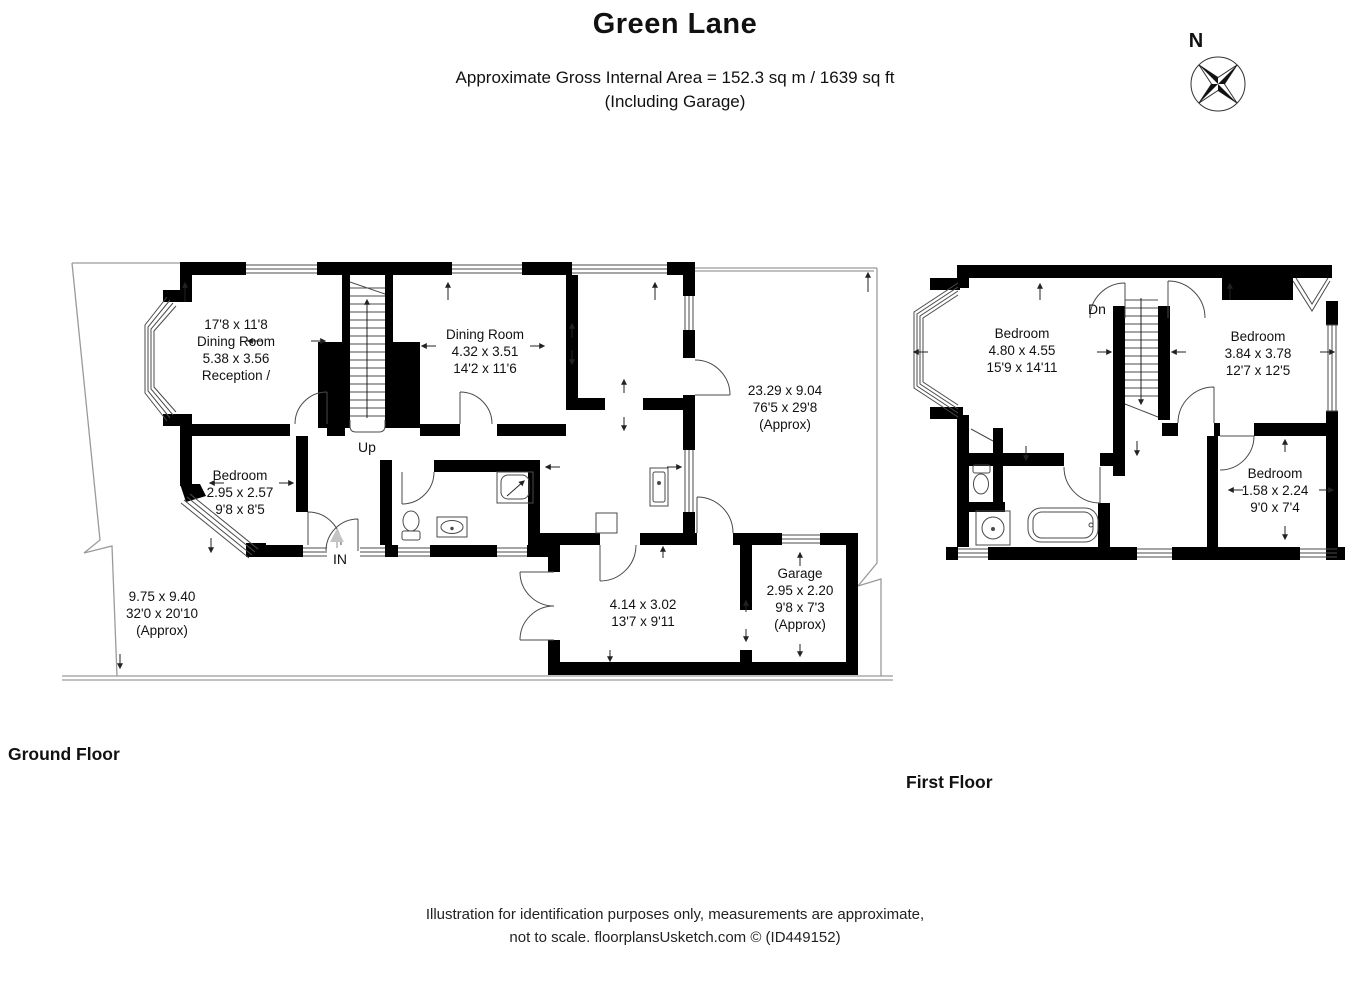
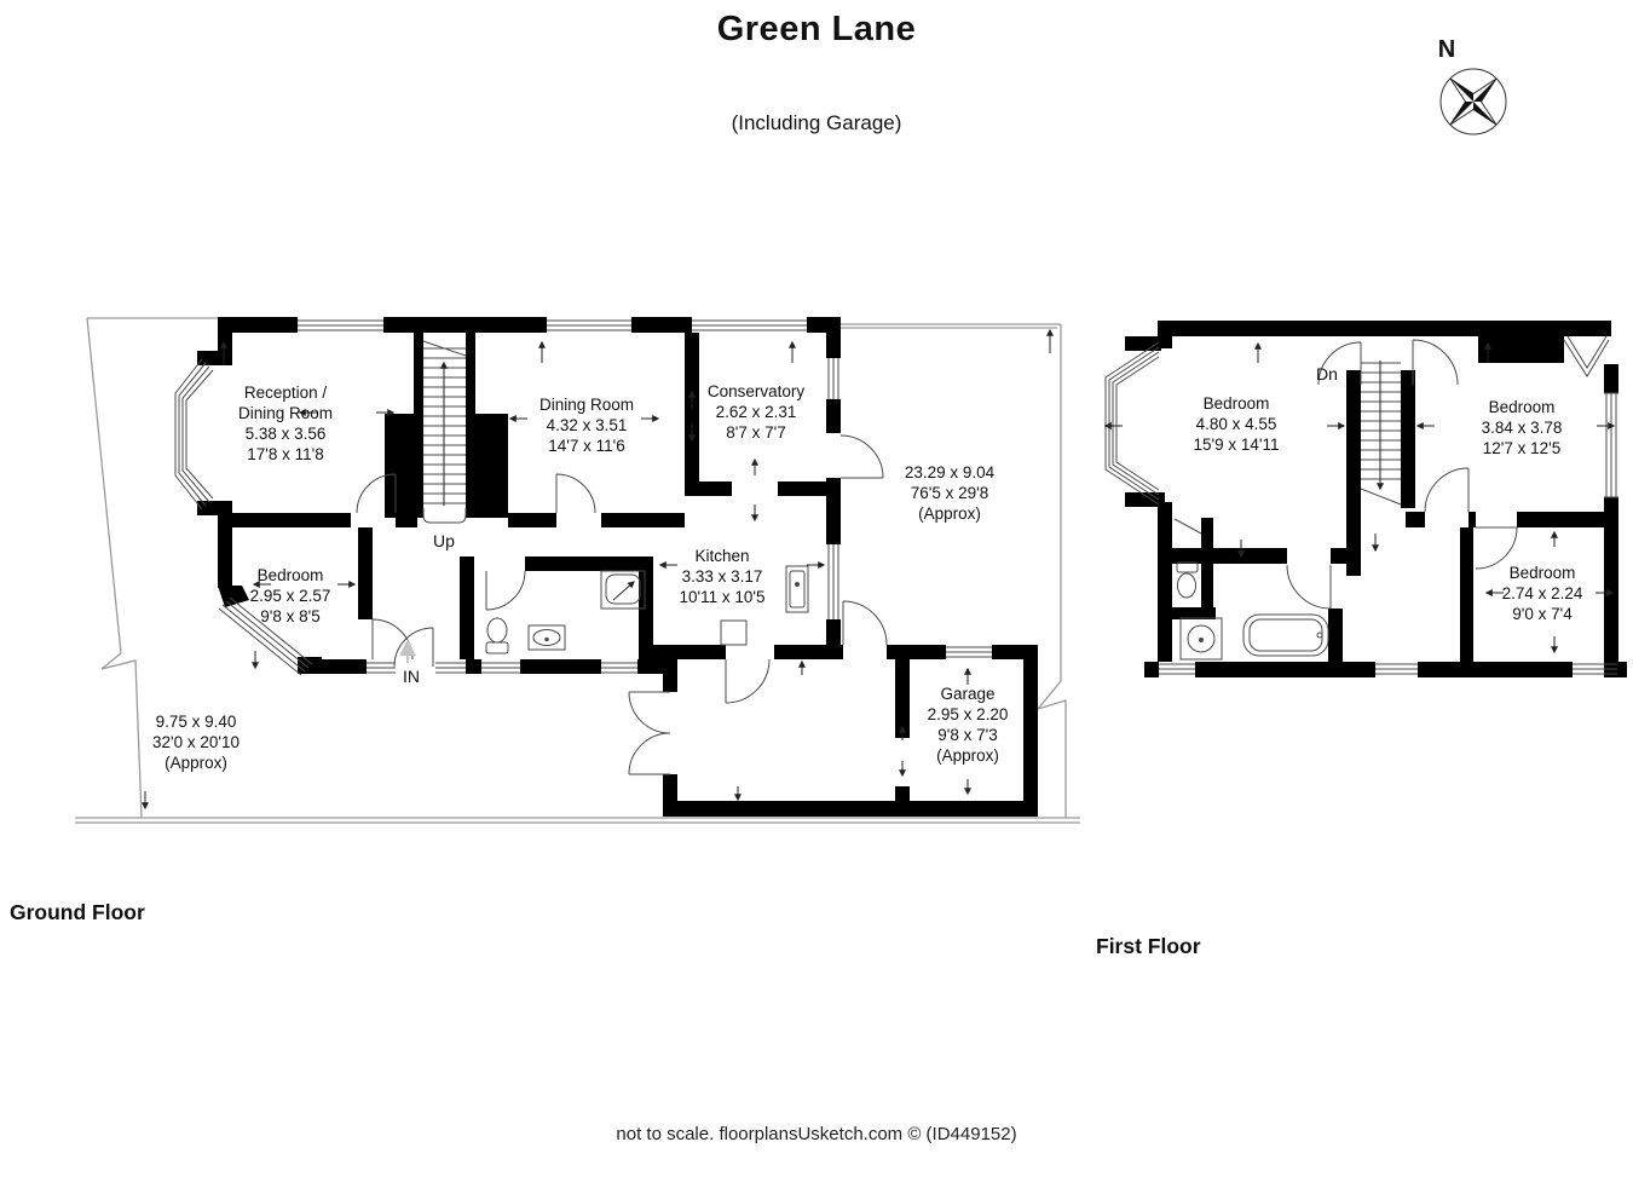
  Green Lane
- Approximate Gross Internal Area = 152.3 sq m / 1639 sq ft
  (Including Garage)
  N
- 17'8 x 11'8
+ Reception /
  Dining Room
  5.38 x 3.56
- Reception /
+ 17'8 x 11'8
  Dining Room
  4.32 x 3.51
- 14'2 x 11'6
+ 14'7 x 11'6
+ Conservatory
+ 2.62 x 2.31
+ 8'7 x 7'7
  23.29 x 9.04
  76'5 x 29'8
  (Approx)
  Bedroom
  2.95 x 2.57
  9'8 x 8'5
+ Kitchen
+ 3.33 x 3.17
+ 10'11 x 10'5
  9.75 x 9.40
  32'0 x 20'10
  (Approx)
- 4.14 x 3.02
- 13'7 x 9'11
  Garage
  2.95 x 2.20
  9'8 x 7'3
  (Approx)
  Bedroom
  4.80 x 4.55
  15'9 x 14'11
  Bedroom
  3.84 x 3.78
  12'7 x 12'5
  Bedroom
- 1.58 x 2.24
+ 2.74 x 2.24
  9'0 x 7'4
  Up
  IN
  Dn
  Ground Floor
  First Floor
- Illustration for identification purposes only, measurements are approximate,
  not to scale. floorplansUsketch.com © (ID449152)
